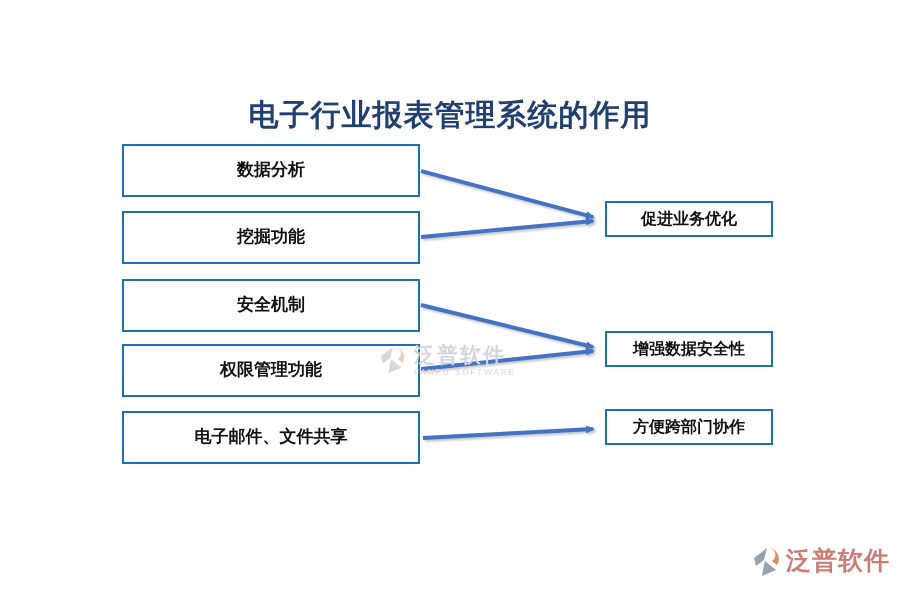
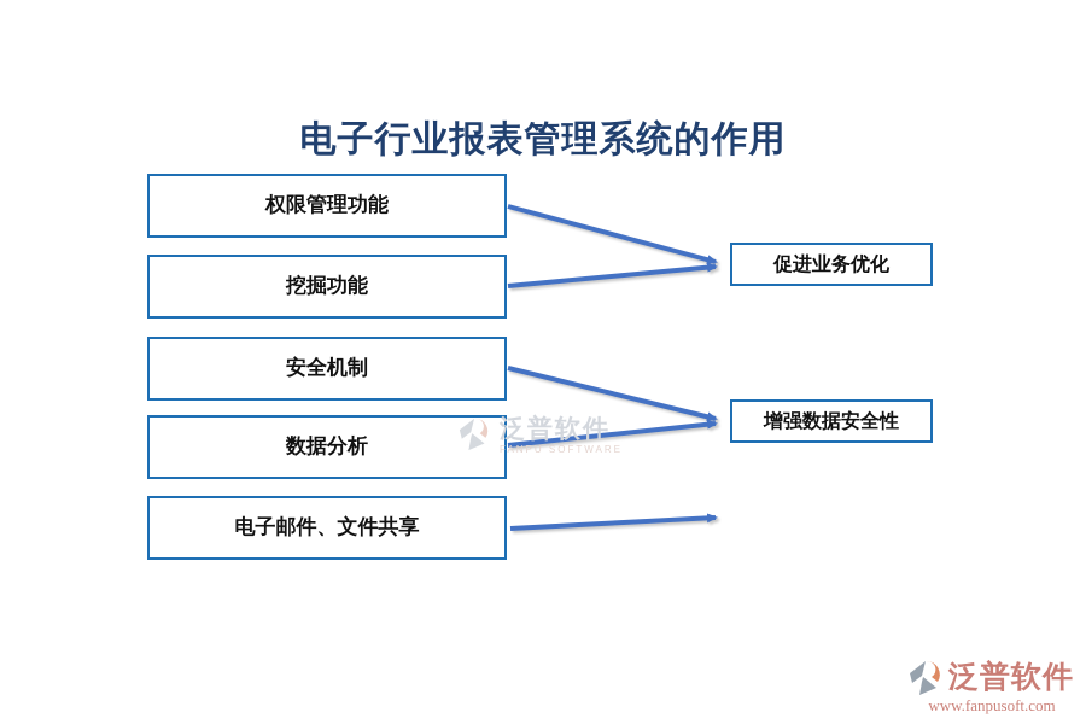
  电子行业报表管理系统的作用
- 数据分析
+ 权限管理功能
  挖掘功能
  安全机制
- 权限管理功能
+ 数据分析
  电子邮件、文件共享
  促进业务优化
  增强数据安全性
- 方便跨部门协作
  泛普软件
  FANPU SOFTWARE
  泛普软件
+ www.fanpusoft.com
